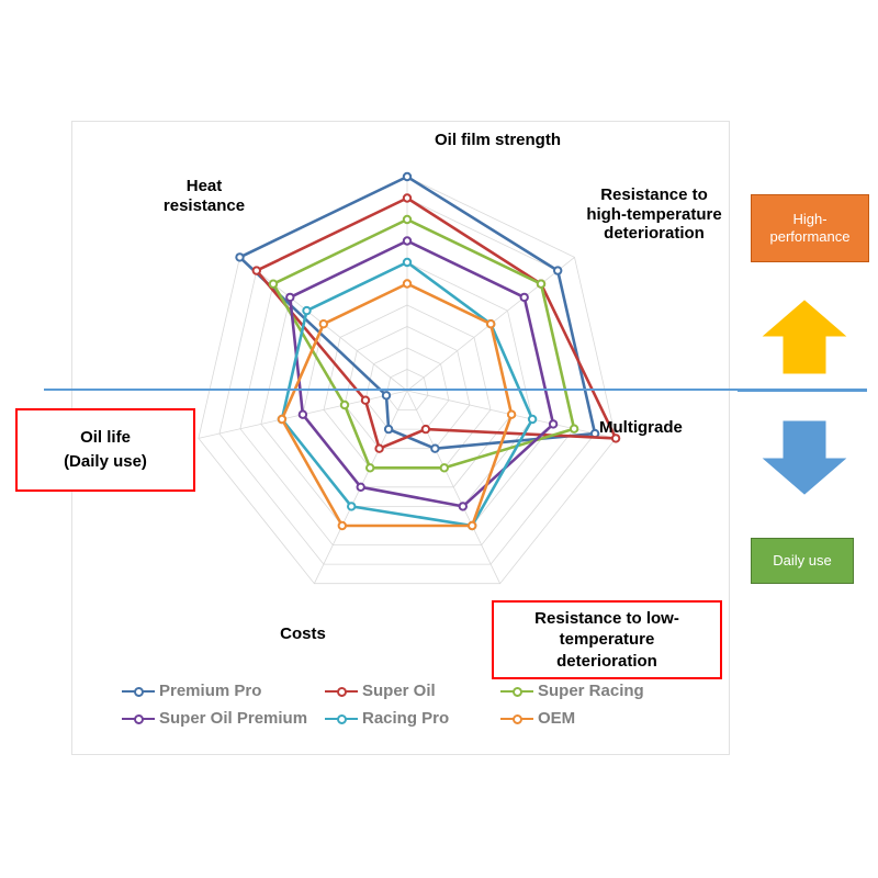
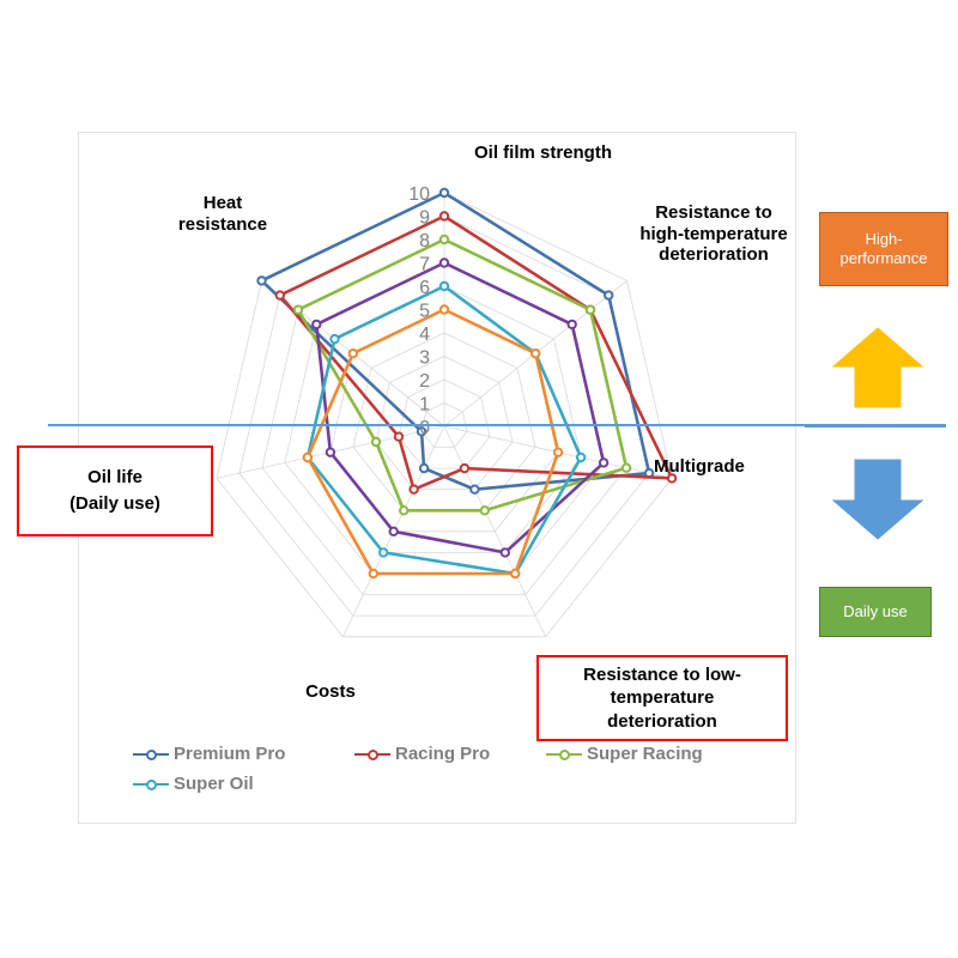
+ 0
+ 1
+ 2
+ 3
+ 4
+ 5
+ 6
+ 7
+ 8
+ 9
+ 10
  Oil film strength
  Resistance to
  high-temperature
  deterioration
  Multigrade
  Costs
  Heat
  resistance
  Premium Pro
- Super Oil
+ Racing Pro
  Super Racing
- Super Oil Premium
- Racing Pro
+ Super Oil
- OEM
  Oil life
  (Daily use)
  Resistance to low-
  temperature
  deterioration
  High-
  performance
  Daily use
